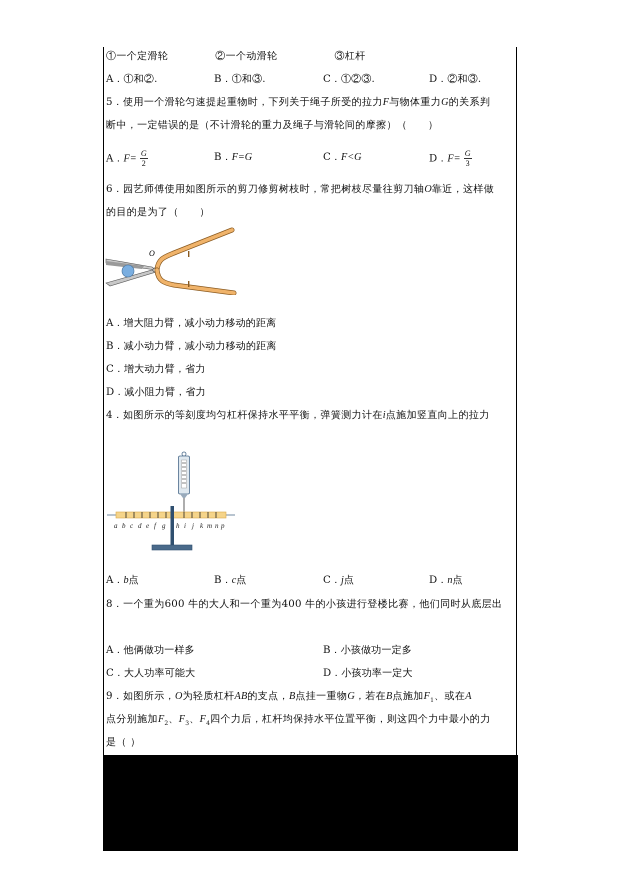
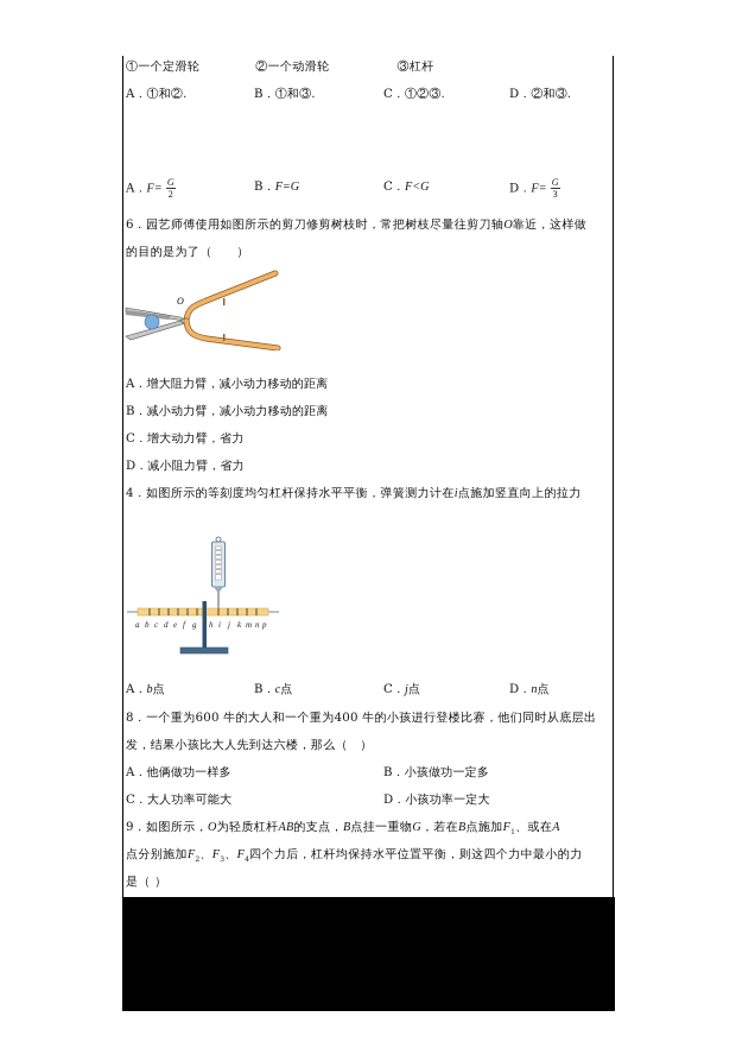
  ①一个定滑轮 ②一个动滑轮 ③杠杆
  A．①和②.
  B．①和③.
  C．①②③.
  D．②和③.
- 5．使用一个滑轮匀速提起重物时，下列关于绳子所受的拉力F与物体重力G的关系判
- 断中，一定错误的是（不计滑轮的重力及绳子与滑轮间的摩擦）（ ）
  A．F=
  G
  2
  B．F=G
  C．F<G
  D．F=
  G
  3
  6．园艺师傅使用如图所示的剪刀修剪树枝时，常把树枝尽量往剪刀轴O靠近，这样做
  的目的是为了（ ）
  O
  A．增大阻力臂，减小动力移动的距离
  B．减小动力臂，减小动力移动的距离
  C．增大动力臂，省力
  D．减小阻力臂，省力
  4．如图所示的等刻度均匀杠杆保持水平平衡，弹簧测力计在i点施加竖直向上的拉力
  a
  b
  c
  d
  e
  f
  g
  h
  i
  j
  k
  m
  n
  p
  A．b点
  B．c点
  C．j点
  D．n点
  8．一个重为600 牛的大人和一个重为400 牛的小孩进行登楼比赛，他们同时从底层出
+ 发，结果小孩比大人先到达六楼，那么（ ）
  A．他俩做功一样多
  B．小孩做功一定多
  C．大人功率可能大
  D．小孩功率一定大
  9．如图所示，O为轻质杠杆AB的支点，B点挂一重物G，若在B点施加F 、或在A
  点分别施加F 、F 、F 四个力后，杠杆均保持水平位置平衡，则这四个力中最小的力
  是（ ）
